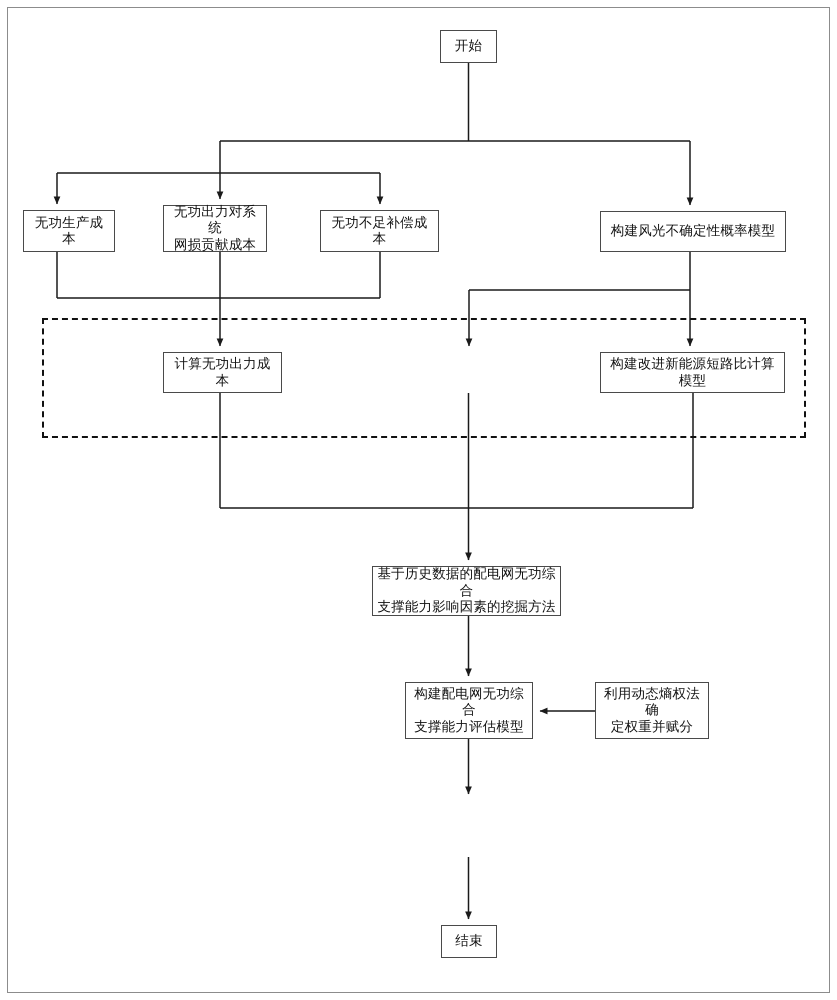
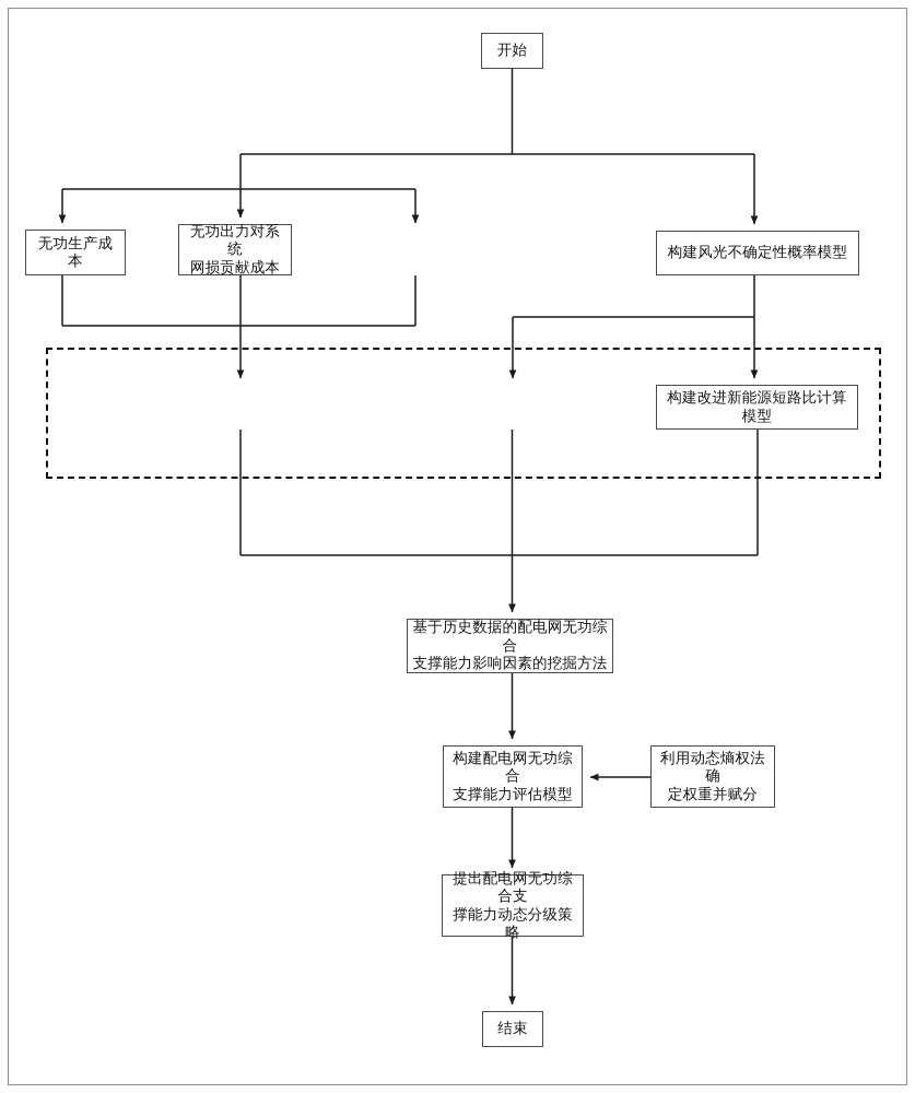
  开始
  无功生产成本
  无功出力对系统
  网损贡献成本
- 无功不足补偿成本
  构建风光不确定性概率模型
- 计算无功出力成本
  构建改进新能源短路比计算模型
  基于历史数据的配电网无功综合
  支撑能力影响因素的挖掘方法
  构建配电网无功综合
  支撑能力评估模型
  利用动态熵权法确
  定权重并赋分
+ 提出配电网无功综合支
+ 撑能力动态分级策略
  结束
